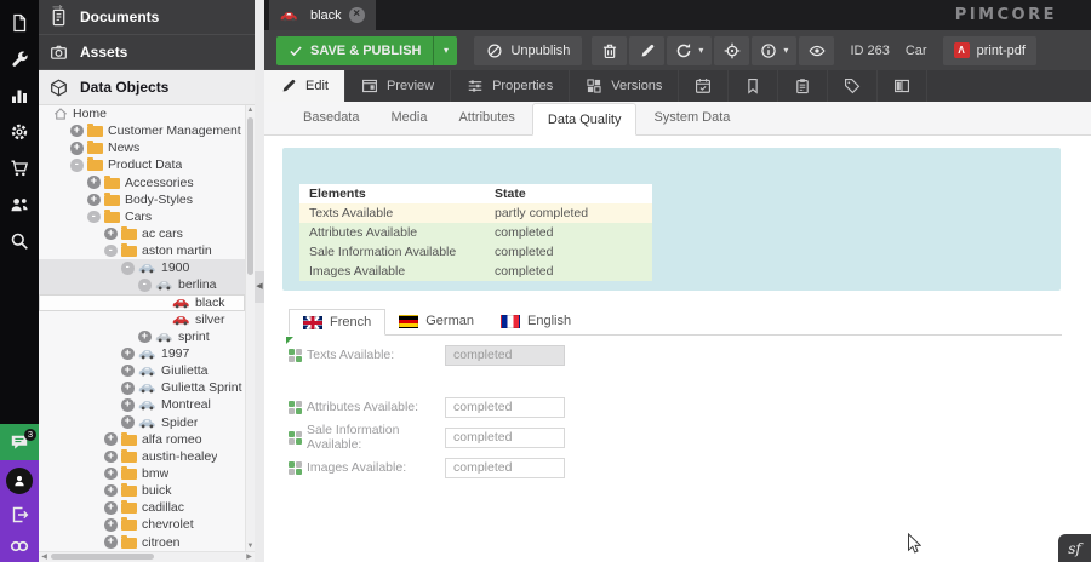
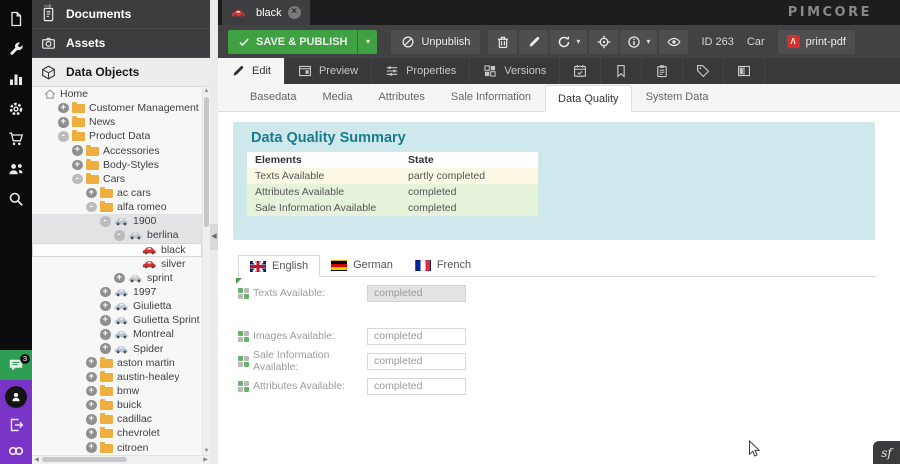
  3
  Documents
  →
  Assets
  Data Objects
  Home
  +
  Customer Management
  +
  News
  -
  Product Data
  +
  Accessories
  +
  Body-Styles
  -
  Cars
  +
  ac cars
  -
- aston martin
+ alfa romeo
  -
  1900
  -
  berlina
  black
  silver
  +
  sprint
  +
  1997
  +
  Giulietta
  +
  Gulietta Sprint
  +
  Montreal
  +
  Spider
  +
- alfa romeo
+ aston martin
  +
  austin-healey
  +
  bmw
  +
  buick
  +
  cadillac
  +
  chevrolet
  +
  citroen
  black
  ×
  PIMCORE
  SAVE & PUBLISH
  ▾
  Unpublish
  ▾
  ▾
  ID 263
  Car
  Λ
  print-pdf
  Edit
  Preview
  Properties
  Versions
  Basedata
  Media
  Attributes
+ Sale Information
  Data Quality
  System Data
+ Data Quality Summary
  Elements	State
  Texts Available	partly completed
  Attributes Available	completed
  Sale Information Available	completed
- Images Available	completed
- French
+ English
  German
- English
+ French
  Texts Available:
  completed
- Attributes Available:
+ Images Available:
  completed
  Sale Information Available:
  completed
- Images Available:
+ Attributes Available:
  completed
  sf
